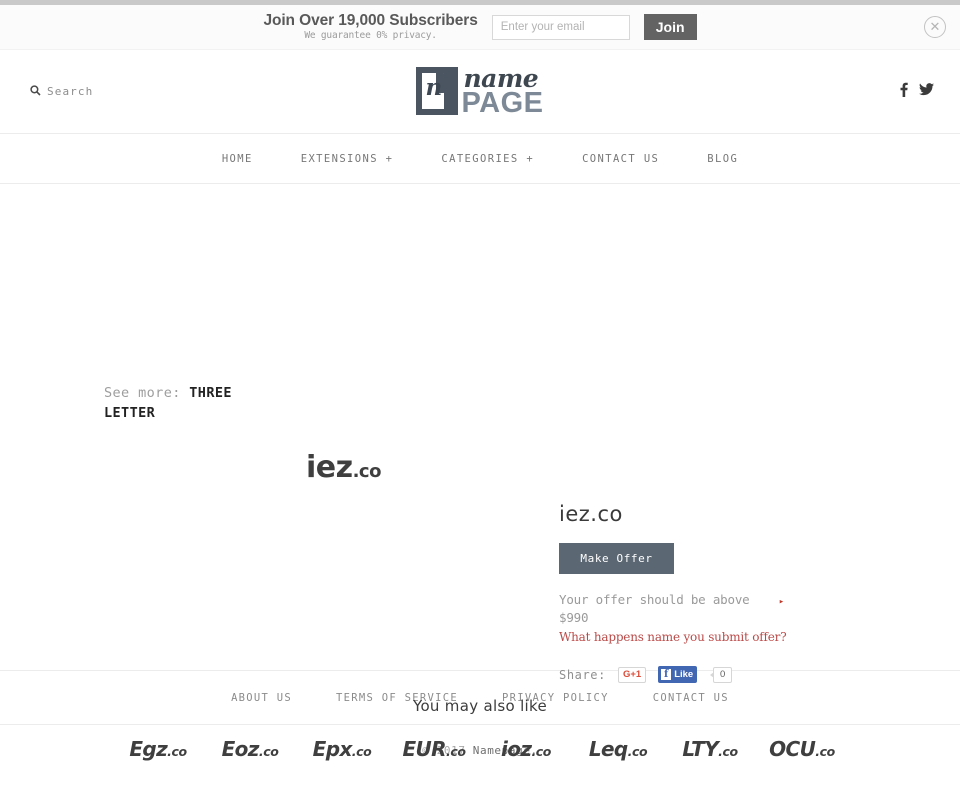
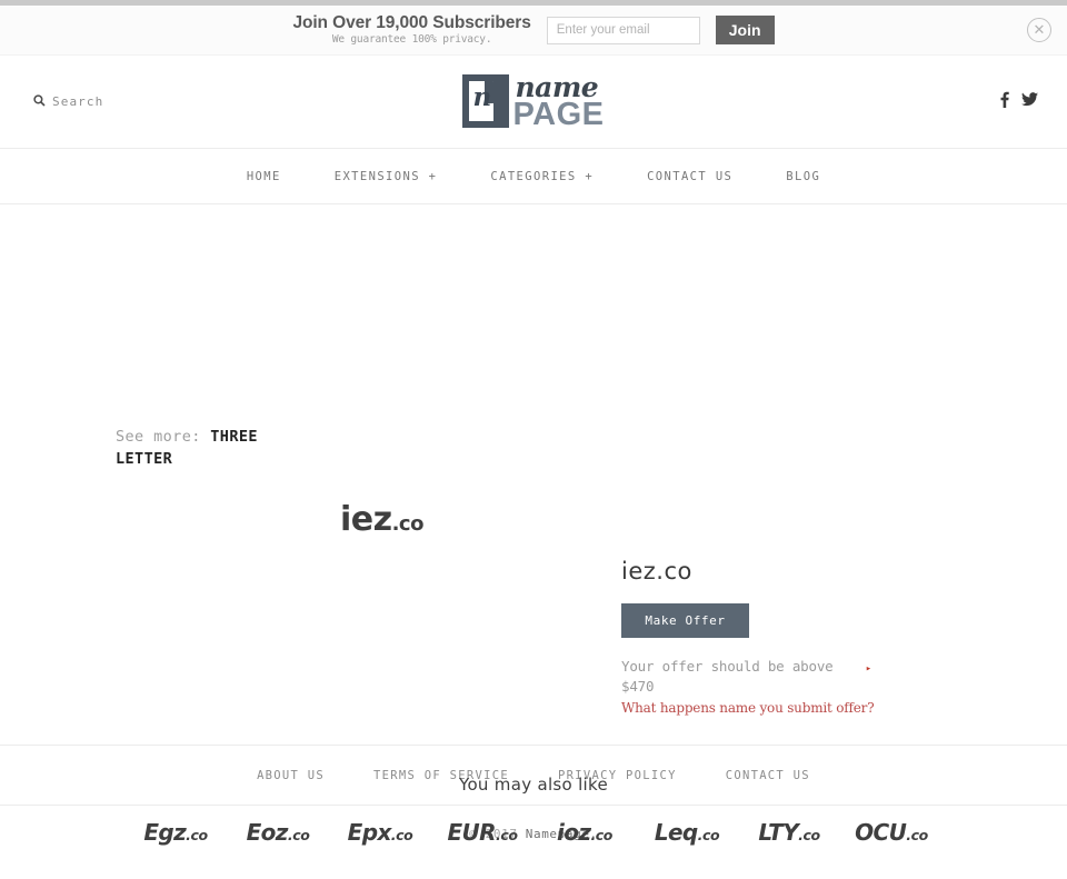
  Join Over 19,000 Subscribers
- We guarantee 0% privacy.
+ We guarantee 100% privacy.
  Enter your email
  Join
  ✕
  Search
  n
  name
  PAGE
  HOME
  EXTENSIONS +
  CATEGORIES +
  CONTACT US
  BLOG
  See more: THREE LETTER
  iez.co
  iez.co
  Make Offer
- Your offer should be above $990
+ Your offer should be above $470
  ▸
  What happens name you submit offer?
- Share:
- G+1
- f
- Like
- 0
  You may also like
  Egz.co
  Eoz.co
  Epx.co
  EUR.co
  ioz.co
  Leq.co
  LTY.co
  OCU.co
  ABOUT US
  TERMS OF SERVICE
  PRIVACY POLICY
  CONTACT US
  © 2017 Namepage.
